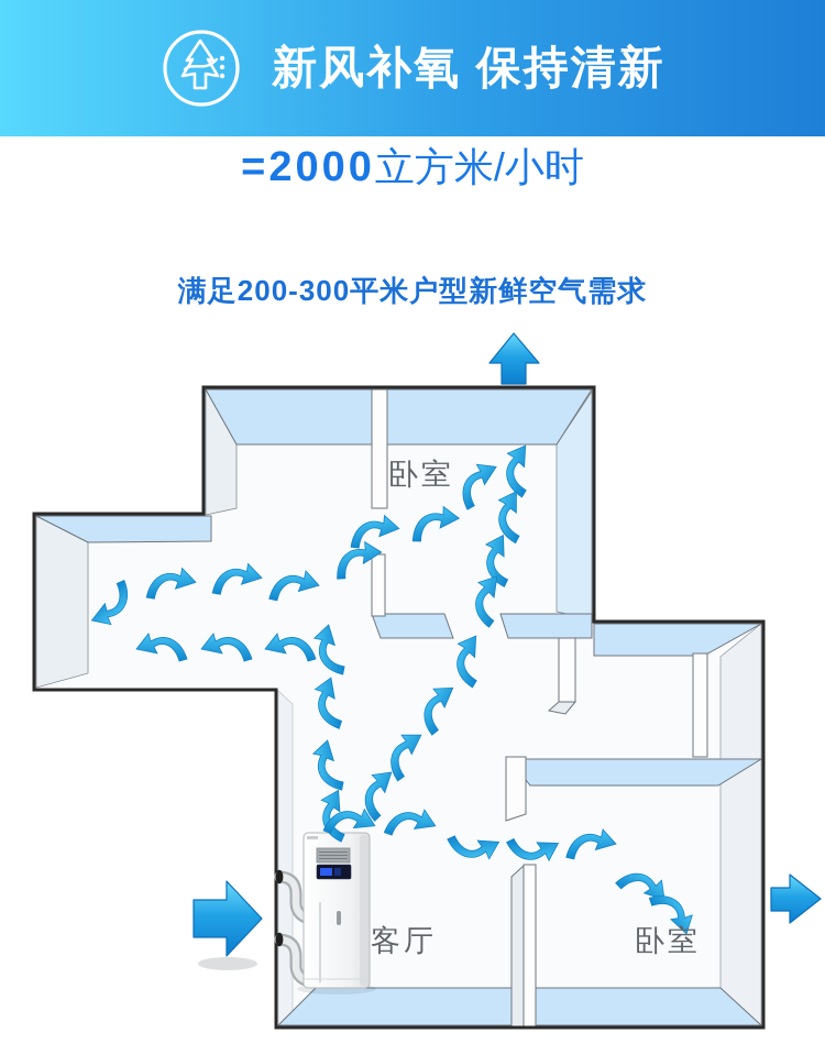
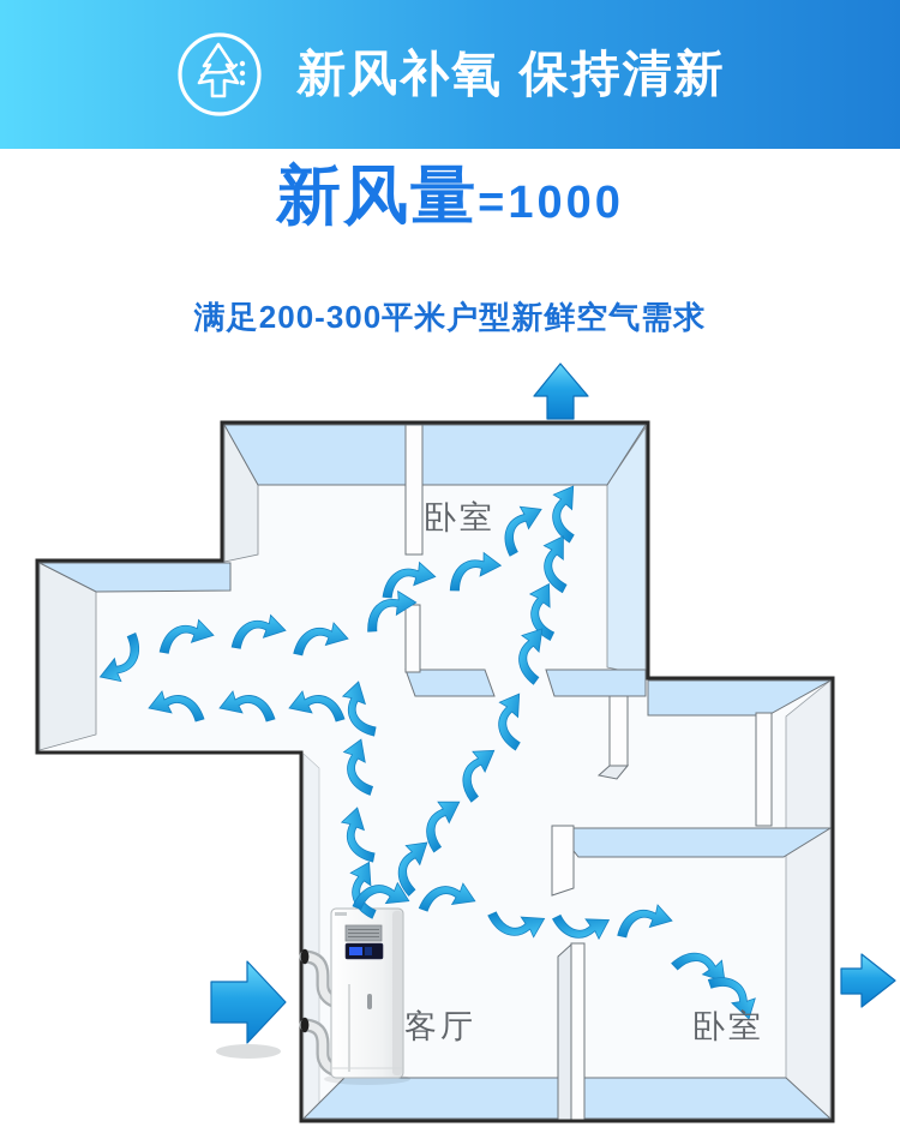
  新风补氧 保持清新
+ 新风量
- =2000
+ =1000
- 立方米/小时
  满足200-300平米户型新鲜空气需求
  卧室
  客厅
  卧室
